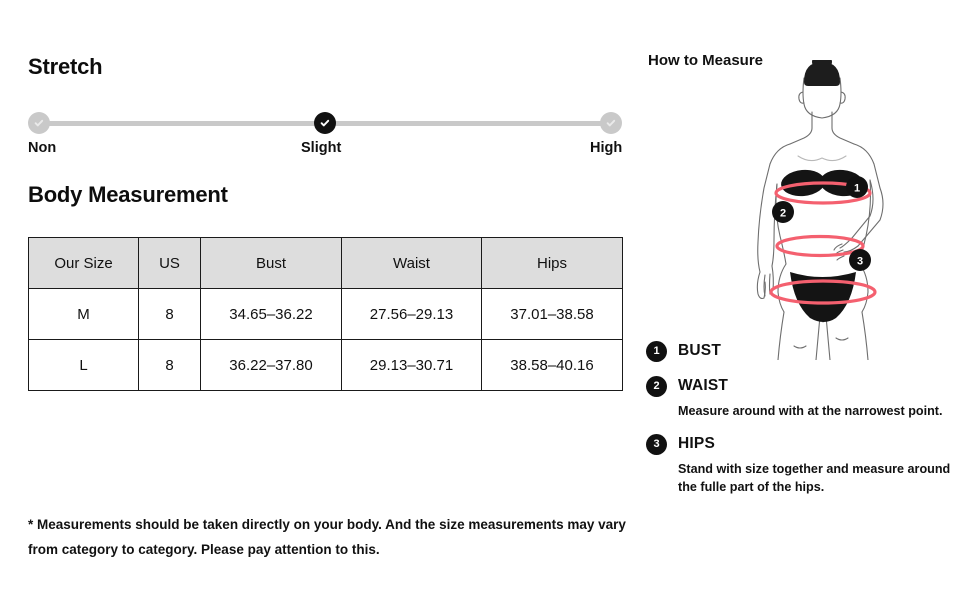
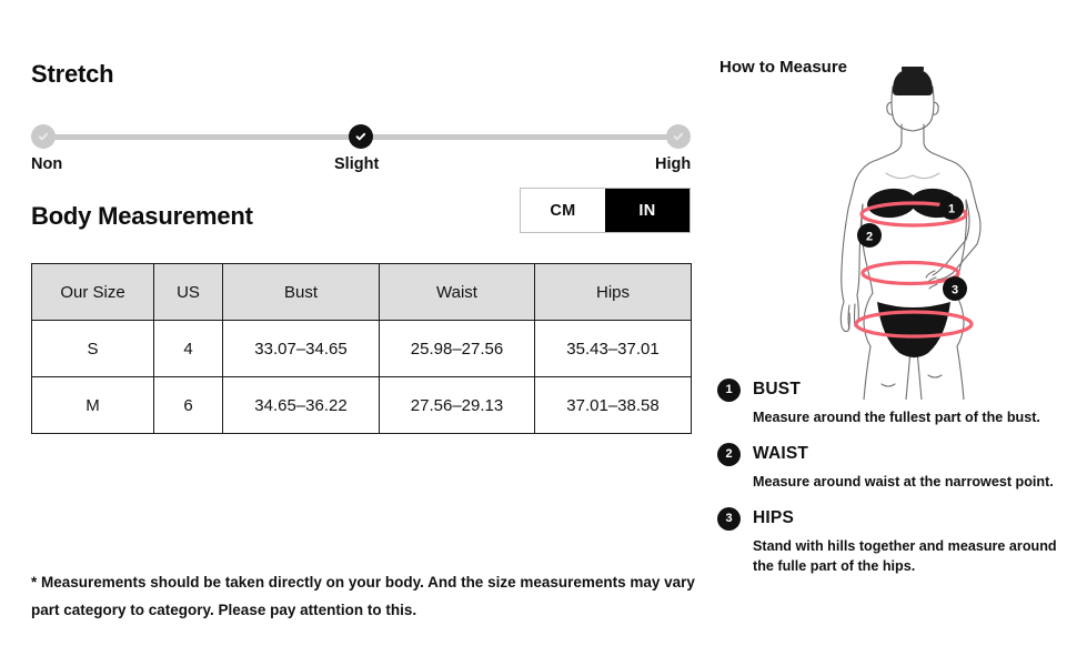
  Stretch
  Non
  Slight
  High
  Body Measurement
+ CM
+ IN
  Our Size	US	Bust	Waist	Hips
+ S	4	33.07–34.65	25.98–27.56	35.43–37.01
- M	8	34.65–36.22	27.56–29.13	37.01–38.58
+ M	6	34.65–36.22	27.56–29.13	37.01–38.58
- L	8	36.22–37.80	29.13–30.71	38.58–40.16
- * Measurements should be taken directly on your body. And the size measurements may vary from category to category. Please pay attention to this.
+ * Measurements should be taken directly on your body. And the size measurements may vary part category to category. Please pay attention to this.
  How to Measure
  1
  2
  3
  1
  BUST
+ Measure around the fullest part of the bust.
  2
  WAIST
- Measure around with at the narrowest point.
+ Measure around waist at the narrowest point.
  3
  HIPS
- Stand with size together and measure around the fulle part of the hips.
+ Stand with hills together and measure around the fulle part of the hips.
